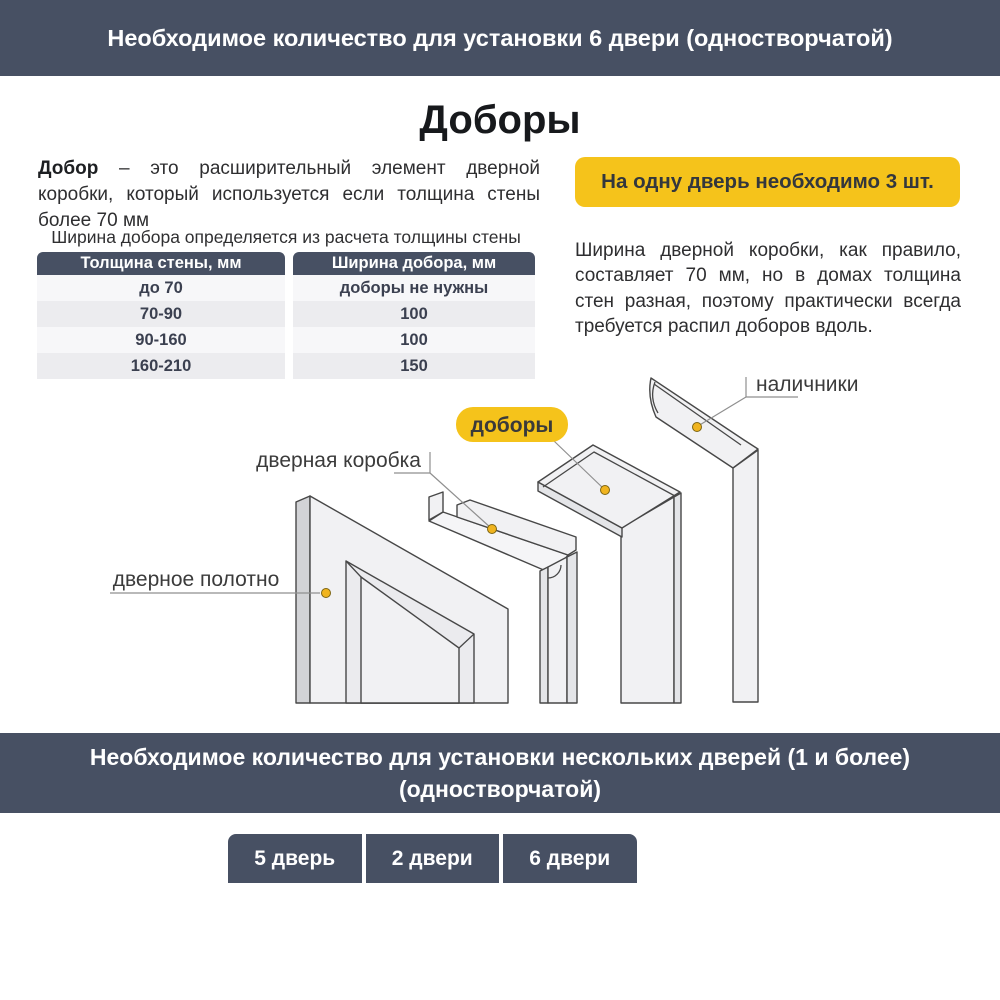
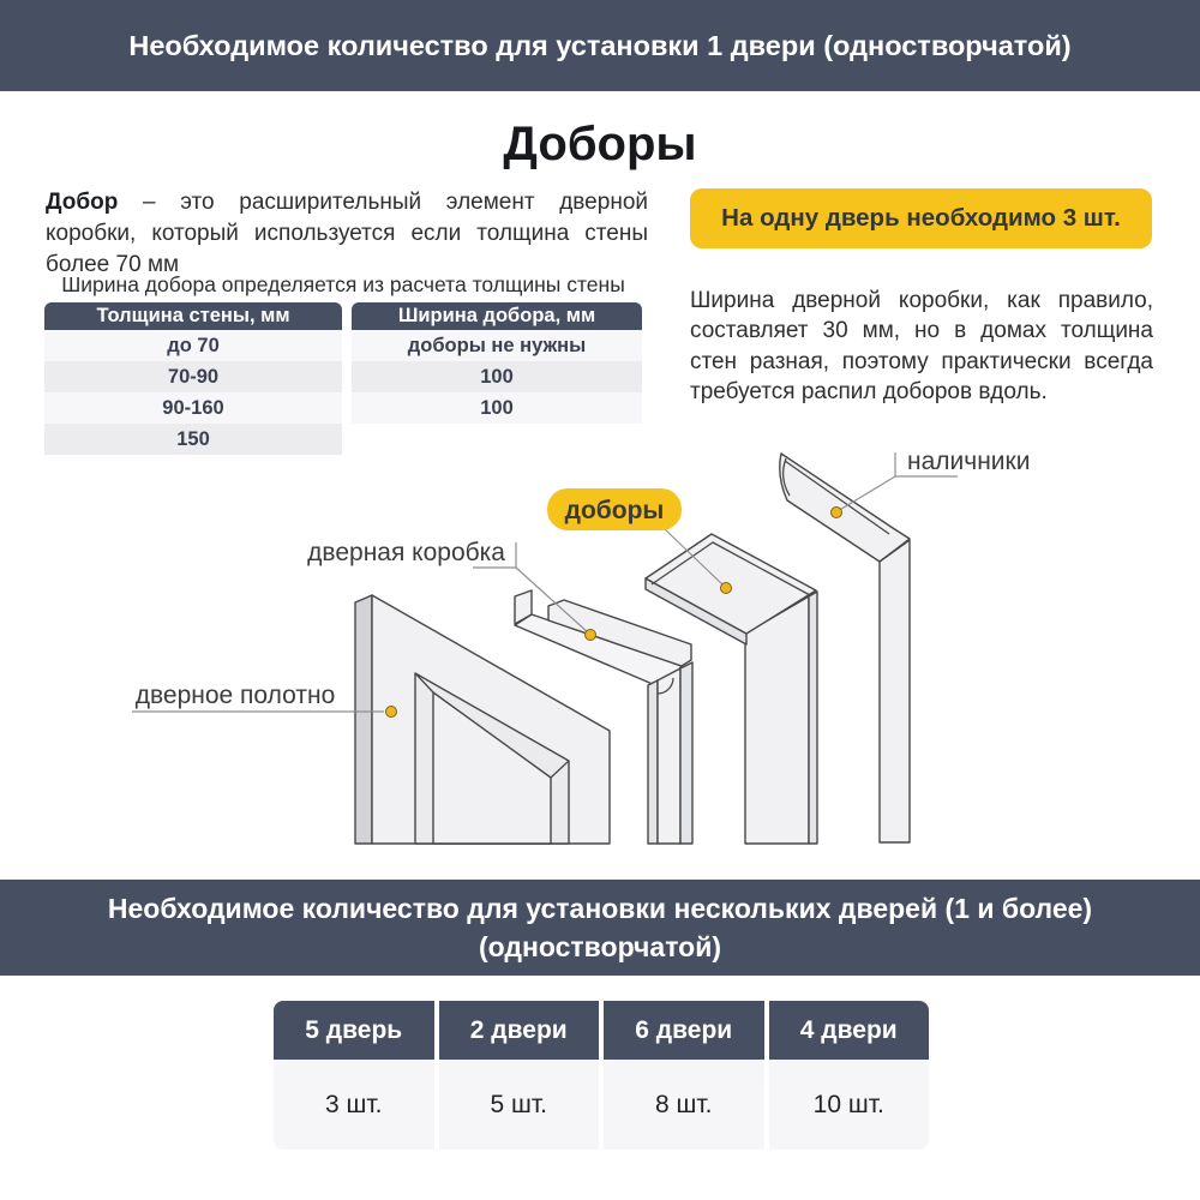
- Необходимое количество для установки 6 двери (одностворчатой)
+ Необходимое количество для установки 1 двери (одностворчатой)
  Доборы
  Добор – это расширительный элемент дверной коробки, который используется если толщина стены более 70 мм
  Ширина добора определяется из расчета толщины стены
  Толщина стены, мм
  Ширина добора, мм
  до 70
  доборы не нужны
  70-90
  100
  90-160
  100
- 160-210
  150
  На одну дверь необходимо 3 шт.
- Ширина дверной коробки, как правило, составляет 70 мм, но в домах толщина стен разная, поэтому практически всегда требуется распил доборов вдоль.
+ Ширина дверной коробки, как правило, составляет 30 мм, но в домах толщина стен разная, поэтому практически всегда требуется распил доборов вдоль.
  дверное полотно
  дверная коробка
  доборы
  наличники
  Необходимое количество для установки нескольких дверей (1 и более)
  (одностворчатой)
  5 дверь
  2 двери
  6 двери
+ 4 двери
+ 3 шт.
+ 5 шт.
+ 8 шт.
+ 10 шт.
